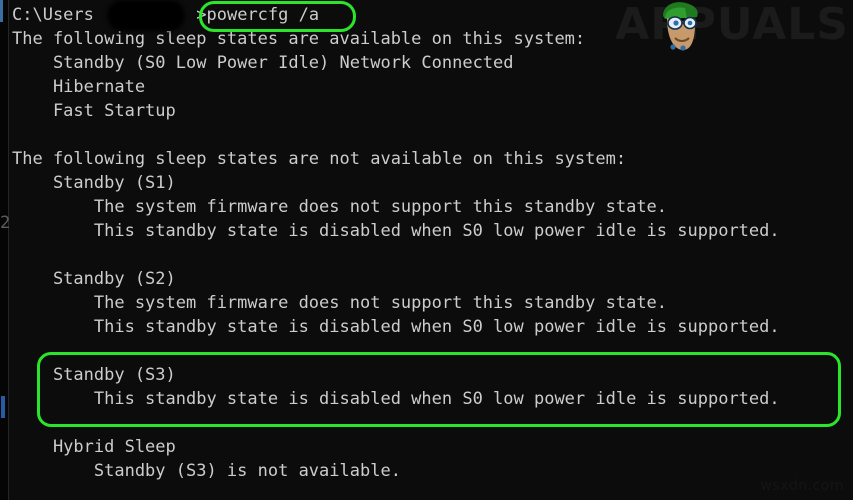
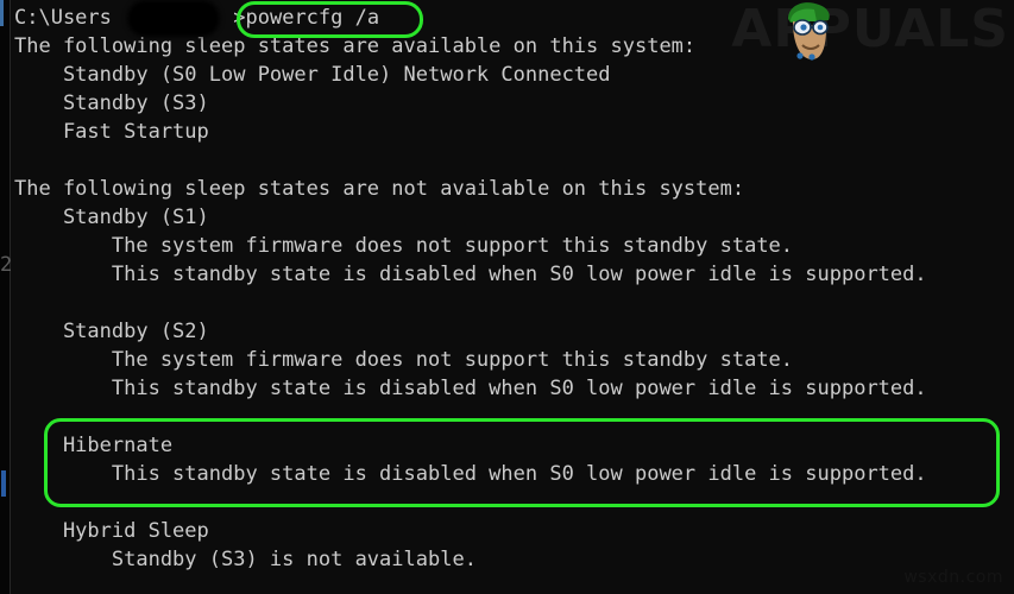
  2
  C:\Users >powercfg /a
  The following sleep states are available on this system:
  Standby (S0 Low Power Idle) Network Connected
- Hibernate
+ Standby (S3)
  Fast Startup
  The following sleep states are not available on this system:
  Standby (S1)
  The system firmware does not support this standby state.
  This standby state is disabled when S0 low power idle is supported.
  Standby (S2)
  The system firmware does not support this standby state.
  This standby state is disabled when S0 low power idle is supported.
- Standby (S3)
+ Hibernate
  This standby state is disabled when S0 low power idle is supported.
  Hybrid Sleep
  Standby (S3) is not available.
  APPUALS
